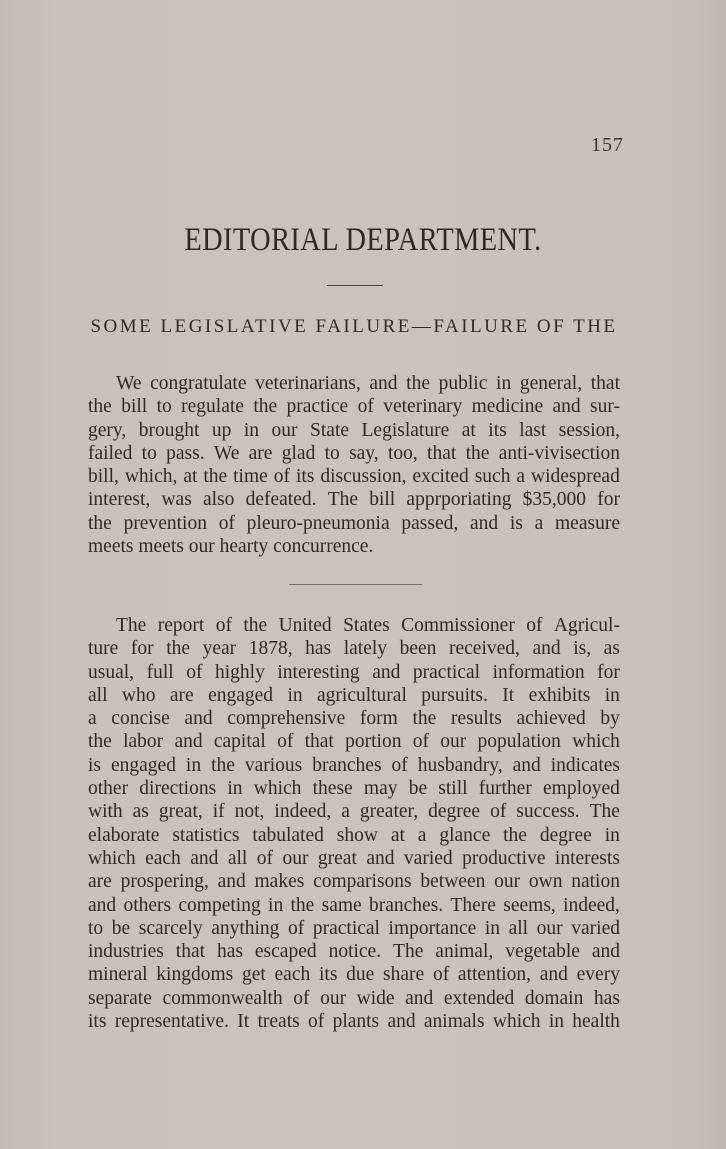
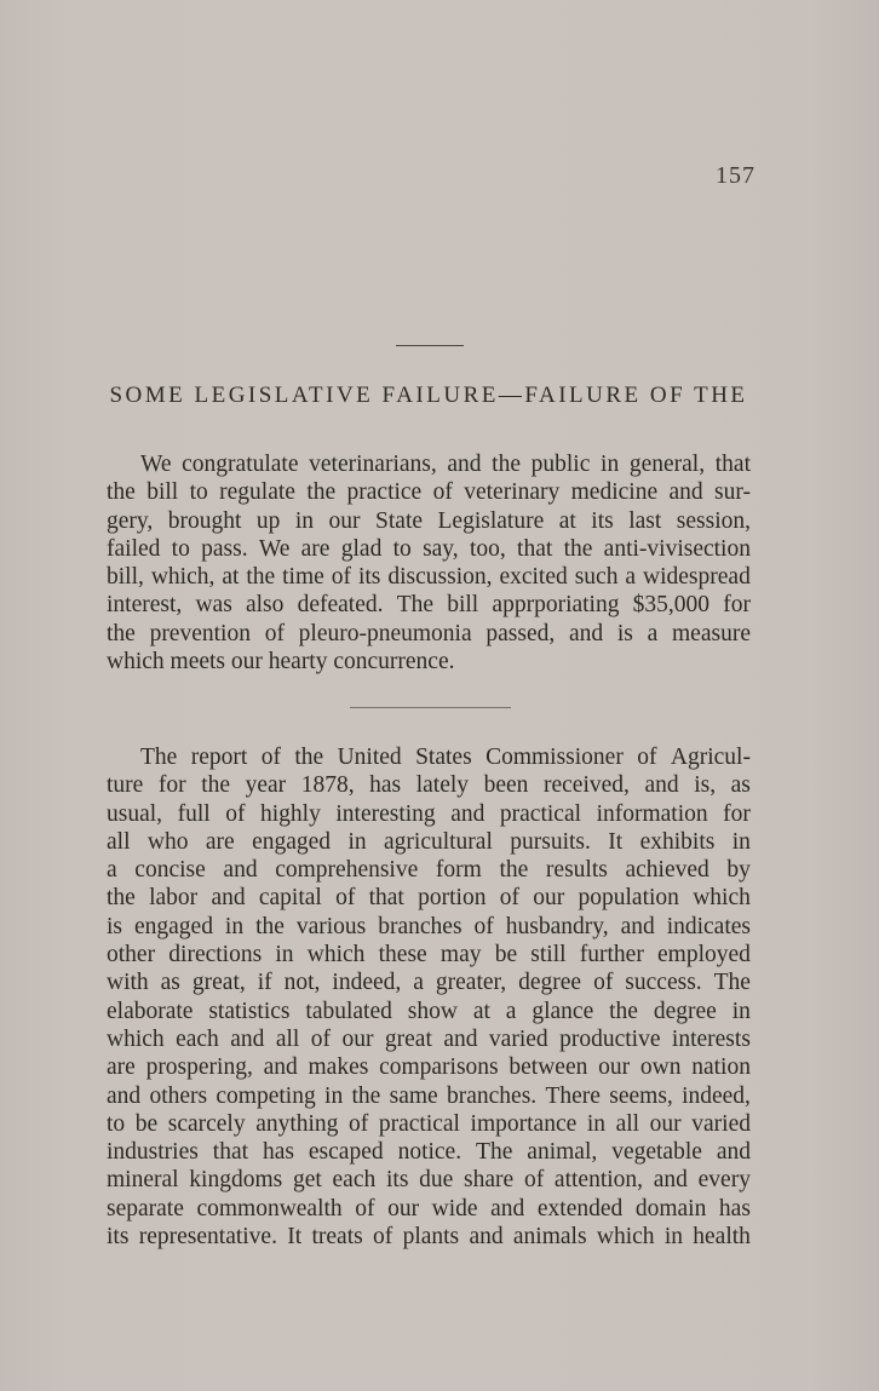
  157
- EDITORIAL DEPARTMENT.
  SOME LEGISLATIVE FAILURE—FAILURE OF THE
  We
  congratulate
  veterinarians,
  and
  the
  public
  in
  general,
  that
  the
  bill
  to
  regulate
  the
  practice
  of
  veterinary
  medicine
  and
  sur-
  gery,
  brought
  up
  in
  our
  State
  Legislature
  at
  its
  last
  session,
  failed
  to
  pass.
  We
  are
  glad
  to
  say,
  too,
  that
  the
  anti-vivisection
  bill,
  which,
  at
  the
  time
  of
  its
  discussion,
  excited
  such
  a
  widespread
  interest,
  was
  also
  defeated.
  The
  bill
  apprporiating
  $35,000
  for
  the
  prevention
  of
  pleuro-pneumonia
  passed,
  and
  is
  a
  measure
- meets meets our hearty concurrence.
+ which meets our hearty concurrence.
  The
  report
  of
  the
  United
  States
  Commissioner
  of
  Agricul-
  ture
  for
  the
  year
  1878,
  has
  lately
  been
  received,
  and
  is,
  as
  usual,
  full
  of
  highly
  interesting
  and
  practical
  information
  for
  all
  who
  are
  engaged
  in
  agricultural
  pursuits.
  It
  exhibits
  in
  a
  concise
  and
  comprehensive
  form
  the
  results
  achieved
  by
  the
  labor
  and
  capital
  of
  that
  portion
  of
  our
  population
  which
  is
  engaged
  in
  the
  various
  branches
  of
  husbandry,
  and
  indicates
  other
  directions
  in
  which
  these
  may
  be
  still
  further
  employed
  with
  as
  great,
  if
  not,
  indeed,
  a
  greater,
  degree
  of
  success.
  The
  elaborate
  statistics
  tabulated
  show
  at
  a
  glance
  the
  degree
  in
  which
  each
  and
  all
  of
  our
  great
  and
  varied
  productive
  interests
  are
  prospering,
  and
  makes
  comparisons
  between
  our
  own
  nation
  and
  others
  competing
  in
  the
  same
  branches.
  There
  seems,
  indeed,
  to
  be
  scarcely
  anything
  of
  practical
  importance
  in
  all
  our
  varied
  industries
  that
  has
  escaped
  notice.
  The
  animal,
  vegetable
  and
  mineral
  kingdoms
  get
  each
  its
  due
  share
  of
  attention,
  and
  every
  separate
  commonwealth
  of
  our
  wide
  and
  extended
  domain
  has
  its
  representative.
  It
  treats
  of
  plants
  and
  animals
  which
  in
  health
